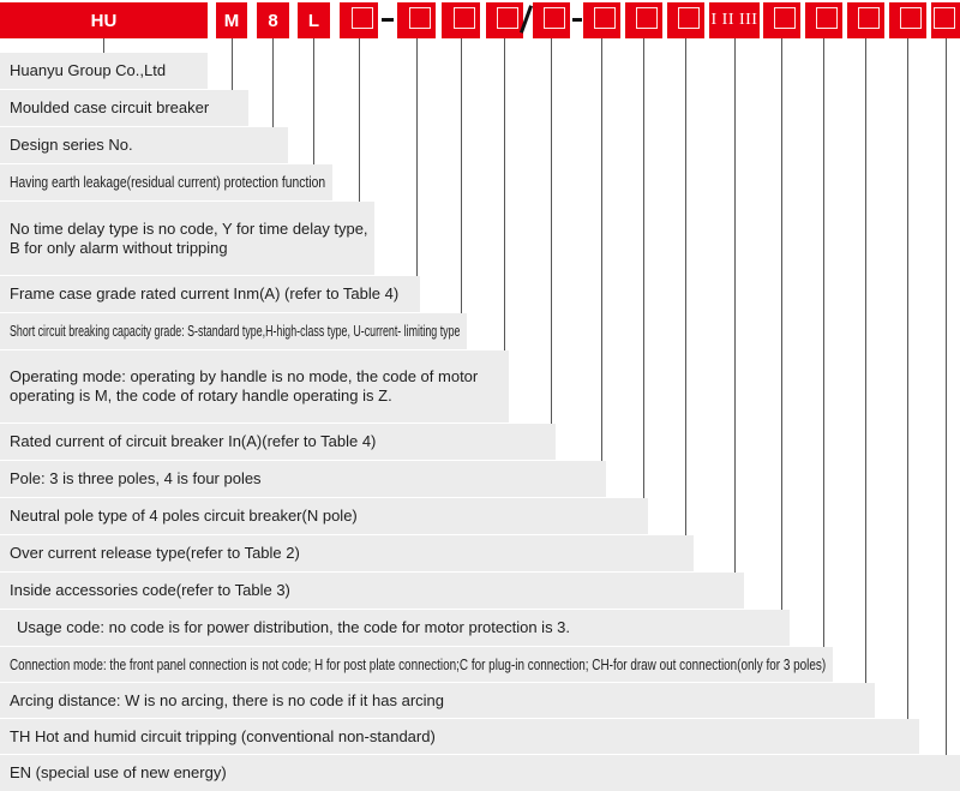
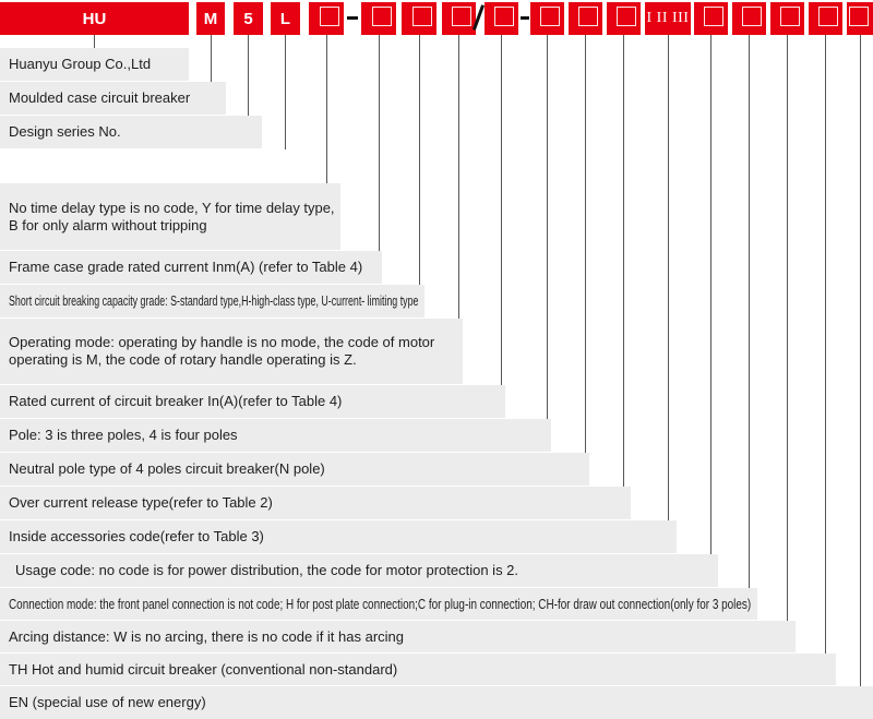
  HU
  M
- 8
+ 5
  L
  I II III
  Huanyu Group Co.,Ltd
  Moulded case circuit breaker
  Design series No.
- Having earth leakage(residual current) protection function
  No time delay type is no code, Y for time delay type,
  B for only alarm without tripping
  Frame case grade rated current Inm(A) (refer to Table 4)
  Short circuit breaking capacity grade: S-standard type,H-high-class type, U-current- limiting type
  Operating mode: operating by handle is no mode, the code of motor
  operating is M, the code of rotary handle operating is Z.
  Rated current of circuit breaker In(A)(refer to Table 4)
  Pole: 3 is three poles, 4 is four poles
  Neutral pole type of 4 poles circuit breaker(N pole)
  Over current release type(refer to Table 2)
  Inside accessories code(refer to Table 3)
- Usage code: no code is for power distribution, the code for motor protection is 3.
+ Usage code: no code is for power distribution, the code for motor protection is 2.
  Connection mode: the front panel connection is not code; H for post plate connection;C for plug-in connection; CH-for draw out connection(only for 3 poles)
  Arcing distance: W is no arcing, there is no code if it has arcing
- TH Hot and humid circuit tripping (conventional non-standard)
+ TH Hot and humid circuit breaker (conventional non-standard)
  EN (special use of new energy)
